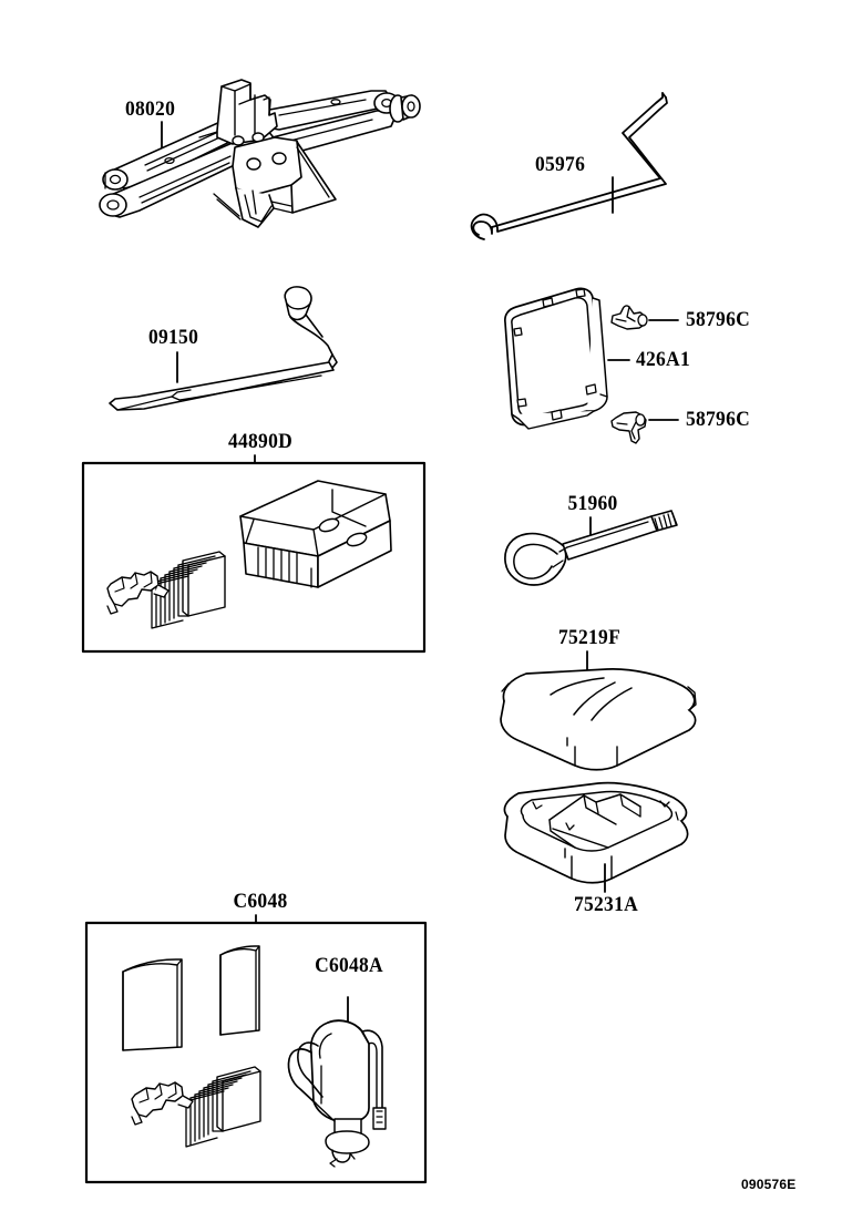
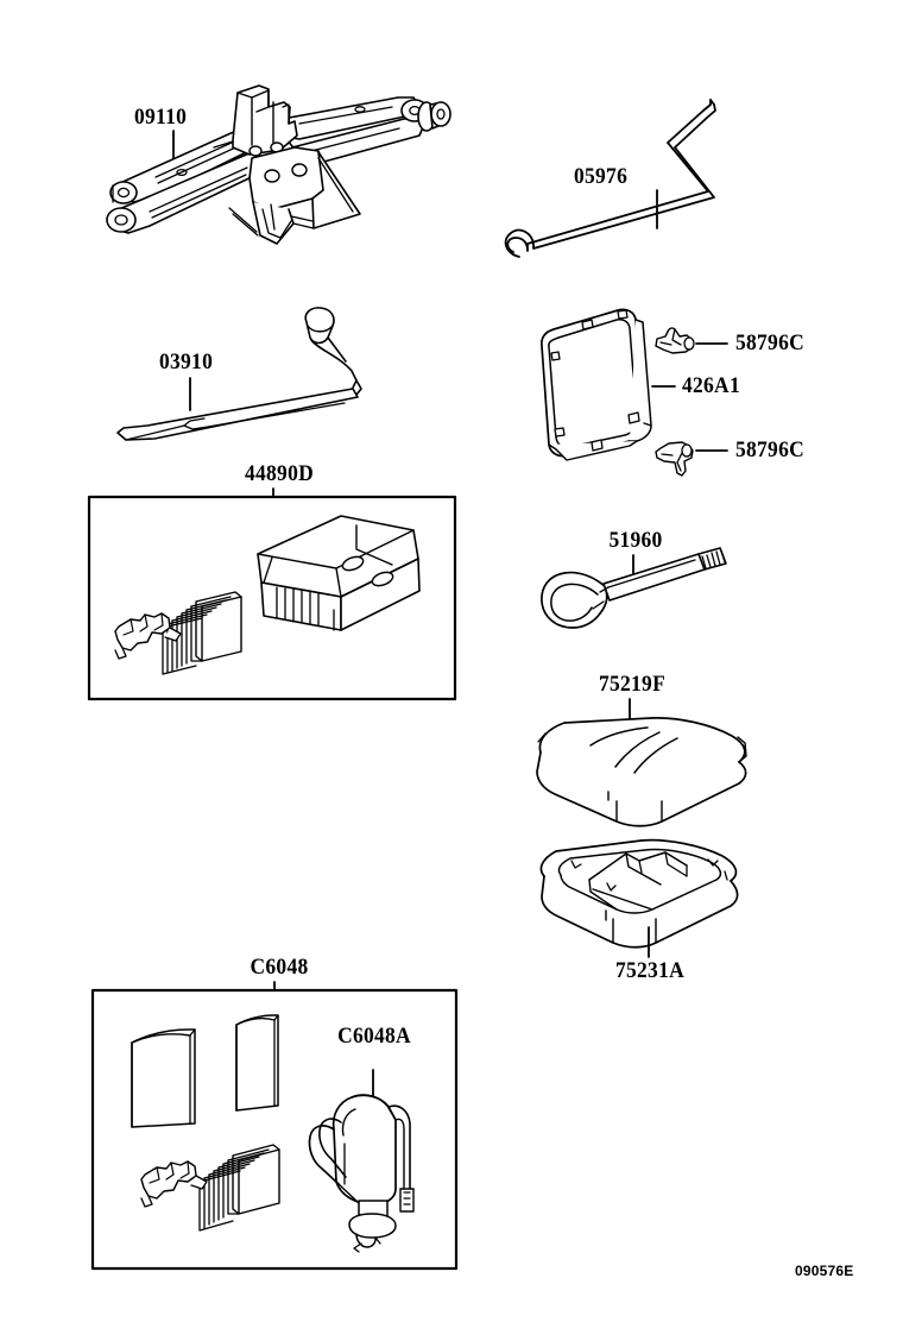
- 08020
+ 09110
  05976
- 09150
+ 03910
  58796C
  426A1
  58796C
  44890D
  51960
  75219F
  75231A
  C6048
  C6048A
  090576E
